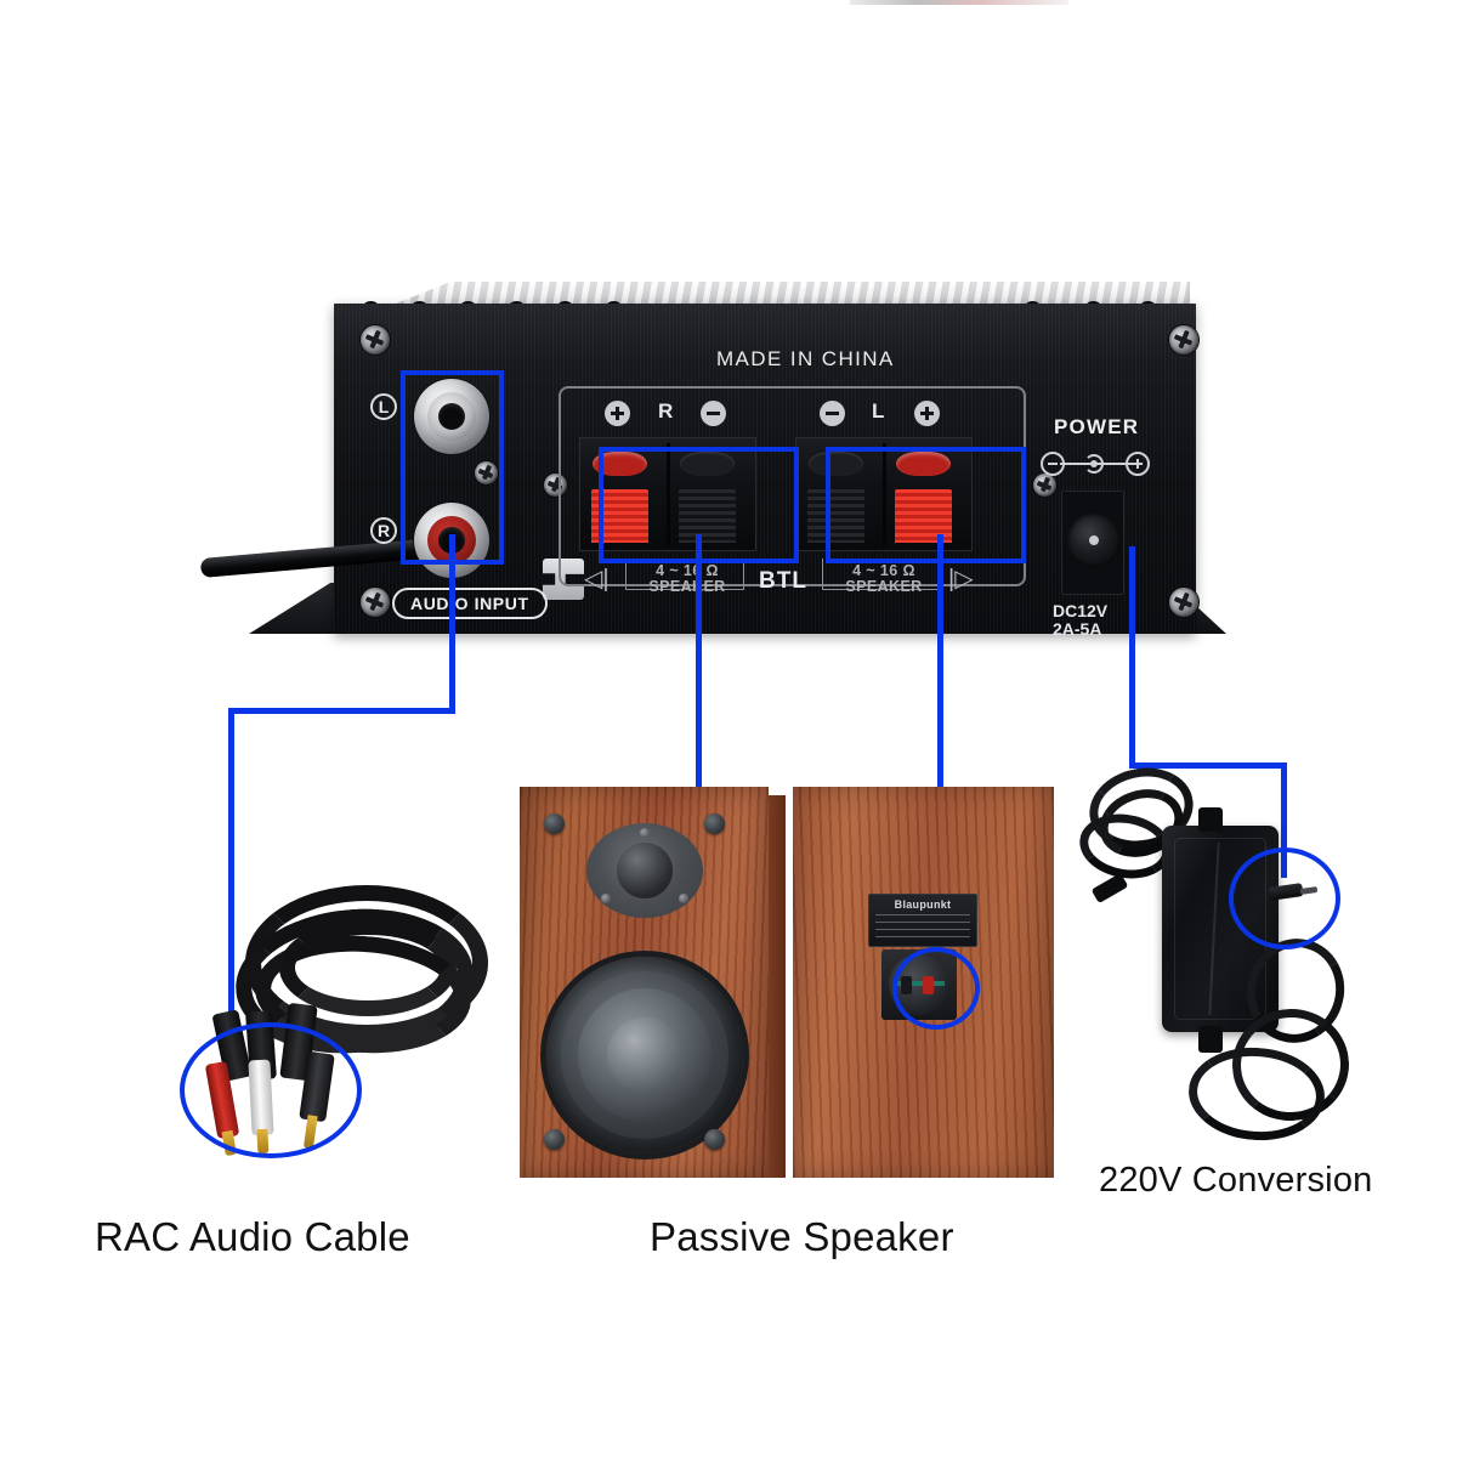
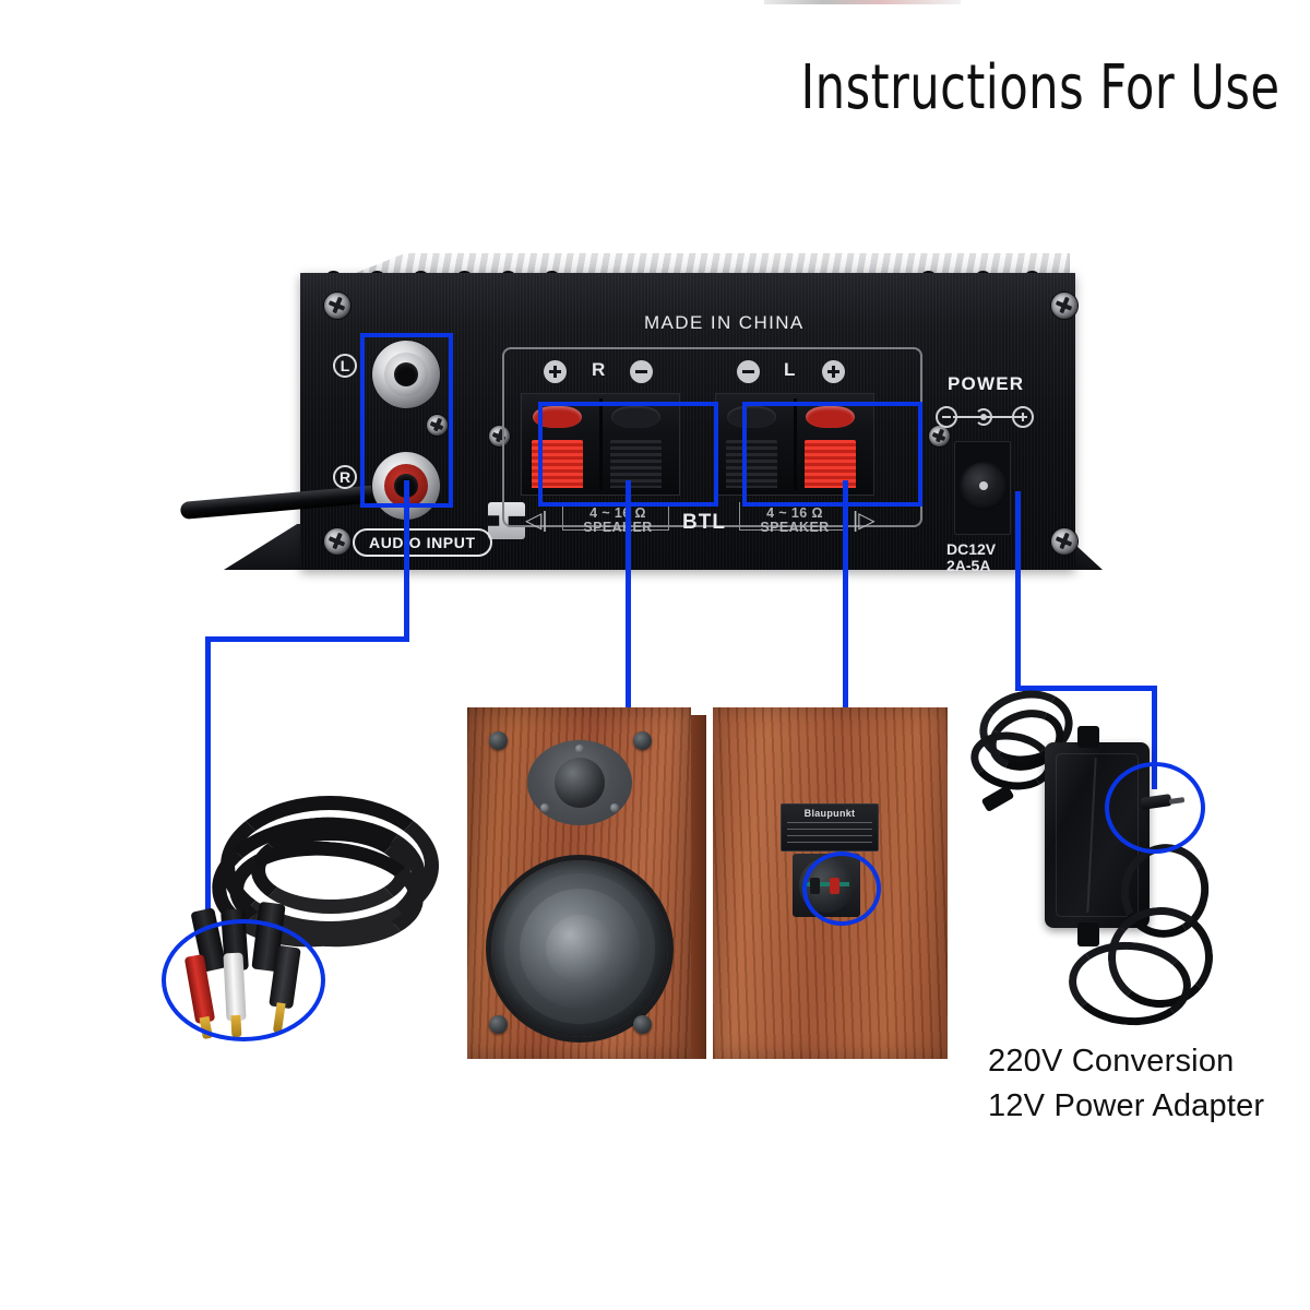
+ Instructions For Use
  MADE IN CHINA
  L
  R
  AUDO INPUT
  R
  L
  ◁|
  4 ~ 1 Ω
  SPEAER
  BTL
  4 ~ 16 Ω
  SPEAKER
  |▷
  POWER
  DC12V
  2A-5A
  Blaupunkt
- RAC Audio Cable
- Passive Speaker
  220V Conversion
+ 12V Power Adapter
